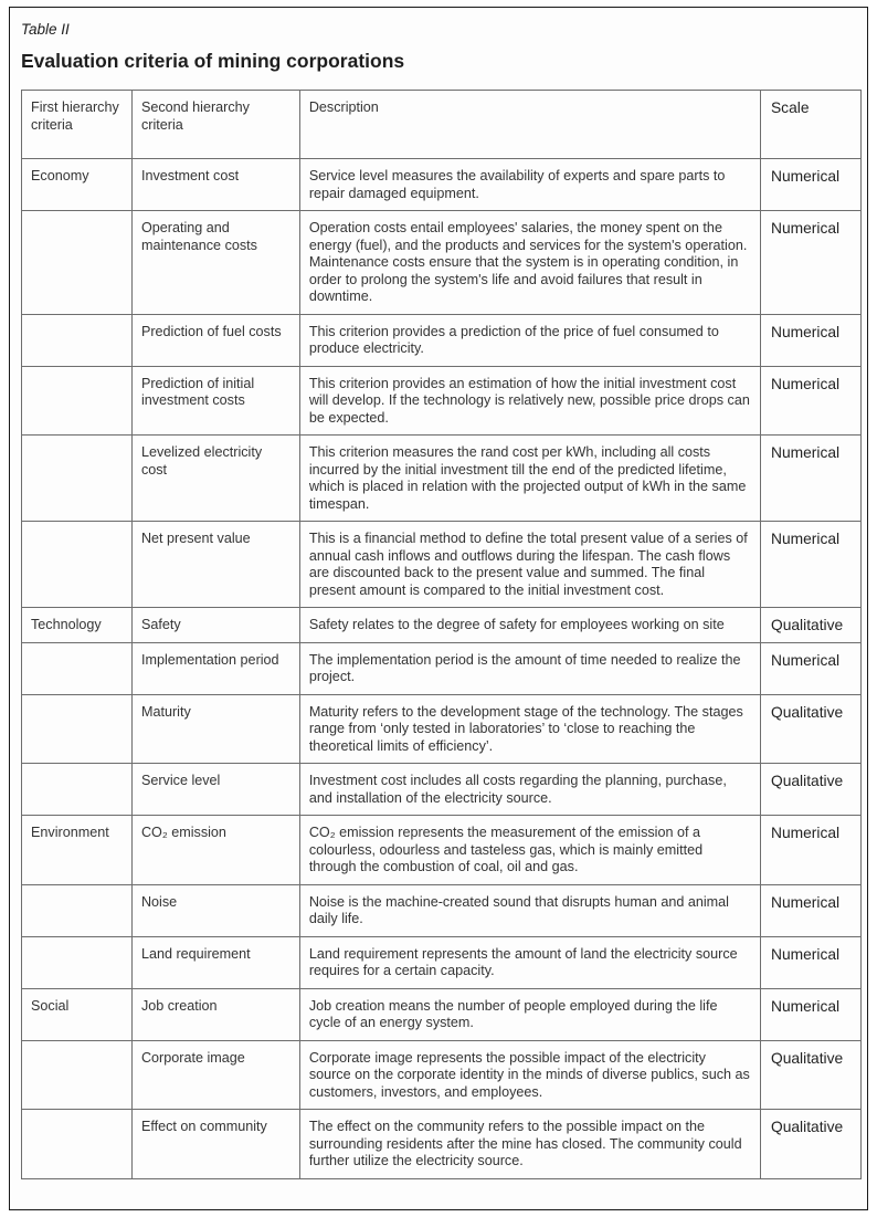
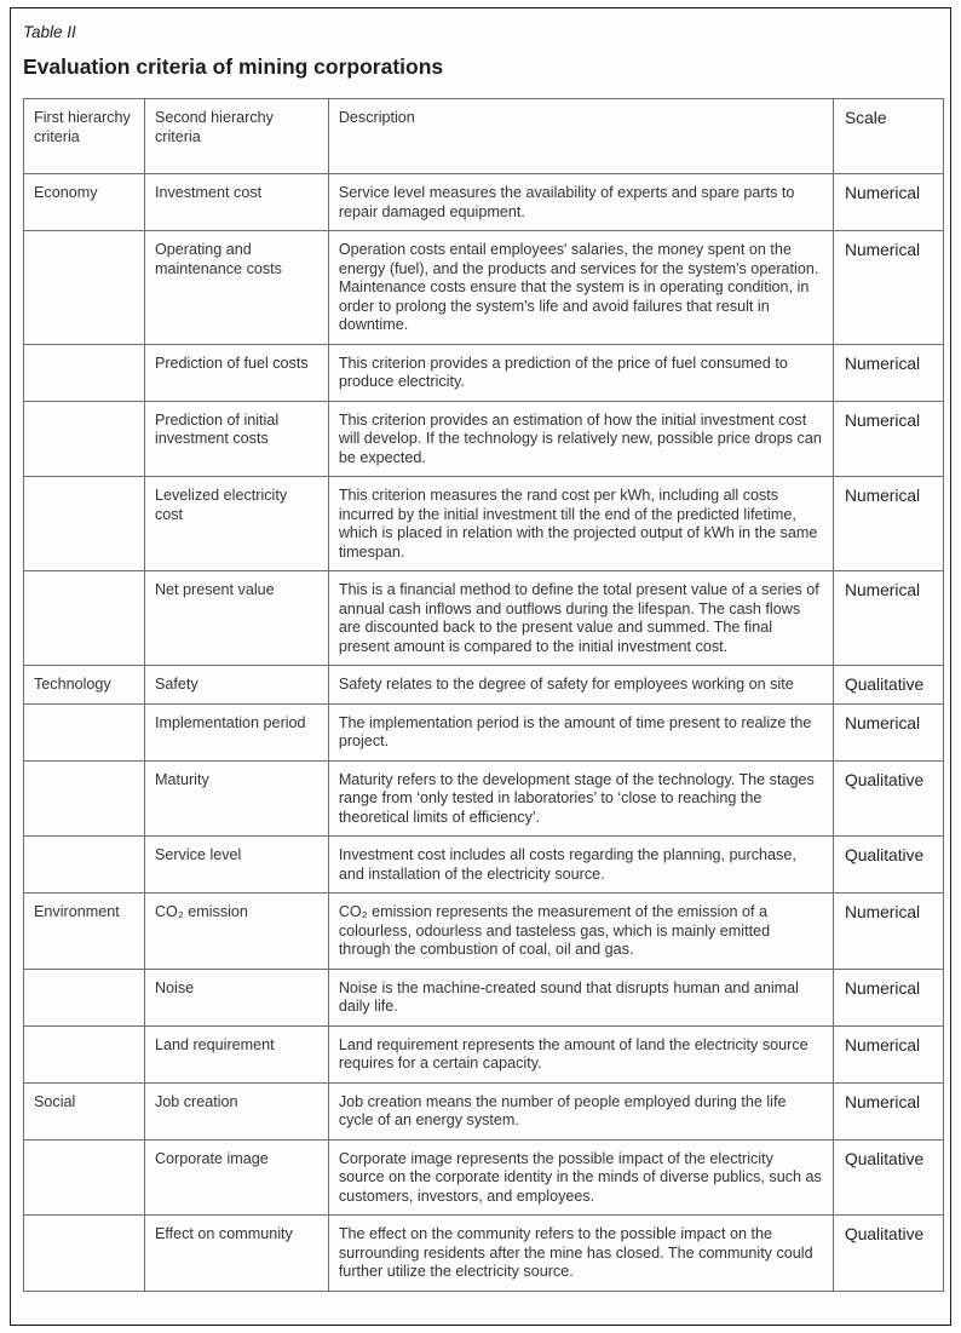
  Table II
  Evaluation criteria of mining corporations
  First hierarchy criteria	Second hierarchy criteria	Description	Scale
  Economy	Investment cost	Service level measures the availability of experts and spare parts to repair damaged equipment.	Numerical
  	Operating and maintenance costs	Operation costs entail employees' salaries, the money spent on the energy (fuel), and the products and services for the system's operation. Maintenance costs ensure that the system is in operating condition, in order to prolong the system's life and avoid failures that result in downtime.	Numerical
  	Prediction of fuel costs	This criterion provides a prediction of the price of fuel consumed to produce electricity.	Numerical
  	Prediction of initial investment costs	This criterion provides an estimation of how the initial investment cost will develop. If the technology is relatively new, possible price drops can be expected.	Numerical
  	Levelized electricity cost	This criterion measures the rand cost per kWh, including all costs incurred by the initial investment till the end of the predicted lifetime, which is placed in relation with the projected output of kWh in the same timespan.	Numerical
  	Net present value	This is a financial method to define the total present value of a series of annual cash inflows and outflows during the lifespan. The cash flows are discounted back to the present value and summed. The final present amount is compared to the initial investment cost.	Numerical
  Technology	Safety	Safety relates to the degree of safety for employees working on site	Qualitative
- 	Implementation period	The implementation period is the amount of time needed to realize the project.	Numerical
+ 	Implementation period	The implementation period is the amount of time present to realize the project.	Numerical
  	Maturity	Maturity refers to the development stage of the technology. The stages range from ‘only tested in laboratories’ to ‘close to reaching the theoretical limits of efficiency’.	Qualitative
  	Service level	Investment cost includes all costs regarding the planning, purchase, and installation of the electricity source.	Qualitative
  Environment	CO₂ emission	CO₂ emission represents the measurement of the emission of a colourless, odourless and tasteless gas, which is mainly emitted through the combustion of coal, oil and gas.	Numerical
  	Noise	Noise is the machine-created sound that disrupts human and animal daily life.	Numerical
  	Land requirement	Land requirement represents the amount of land the electricity source requires for a certain capacity.	Numerical
  Social	Job creation	Job creation means the number of people employed during the life cycle of an energy system.	Numerical
  	Corporate image	Corporate image represents the possible impact of the electricity source on the corporate identity in the minds of diverse publics, such as customers, investors, and employees.	Qualitative
  	Effect on community	The effect on the community refers to the possible impact on the surrounding residents after the mine has closed. The community could further utilize the electricity source.	Qualitative
